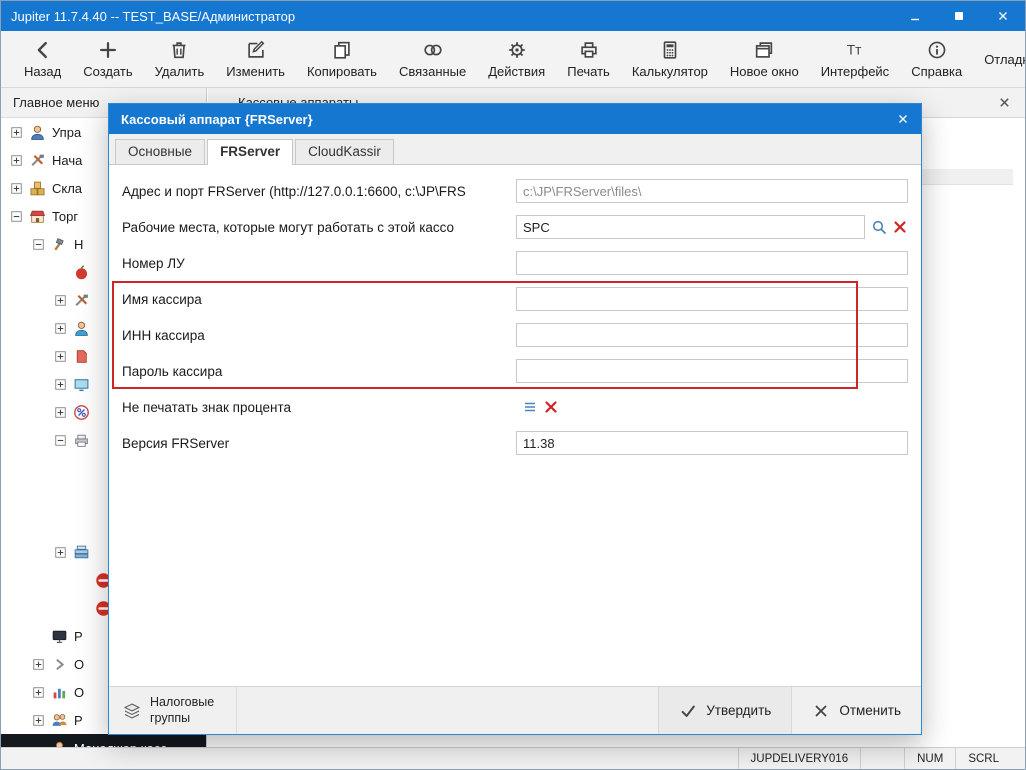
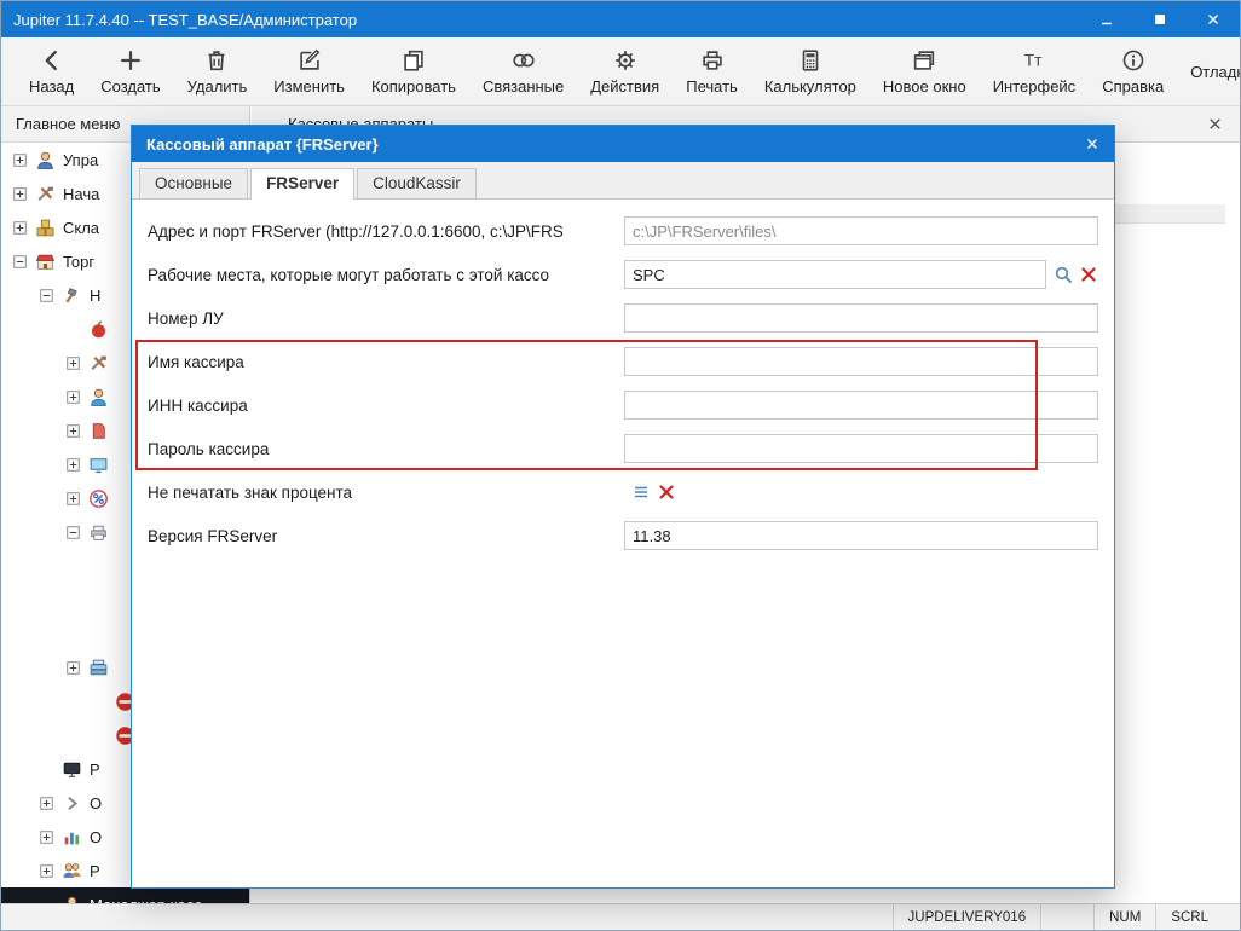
  Jupiter 11.7.4.40 -- TEST_BASE/Администратор
  Назад
  Создать
  Удалить
  Изменить
  Копировать
  Связанные
  Действия
  Печать
  Калькулятор
  Новое окно
  Тт
  Интерфейс
  Справка
  Отлад
  Главное меню
  Упра
  Нача
  Скла
  Торг
  Н
  Р
  О
  О
  Р
  Кассовый аппарат {FRServer}
  Основные
  FRServer
  CloudKassir
  Адрес и порт FRServer (http://127.0.0.1:6600, c:\JP\FRS
  c:\JP\FRServer\files\
  Рабочие места, которые могут работать с этой кассо
  SPC
  Номер ЛУ
  Имя кассира
  ИНН кассира
  Пароль кассира
  Не печатать знак процента
  Версия FRServer
  11.38
- Налоговые группы
- Утвердить
- Отменить
  JUPDELIVERY016
  NUM
  SCRL
